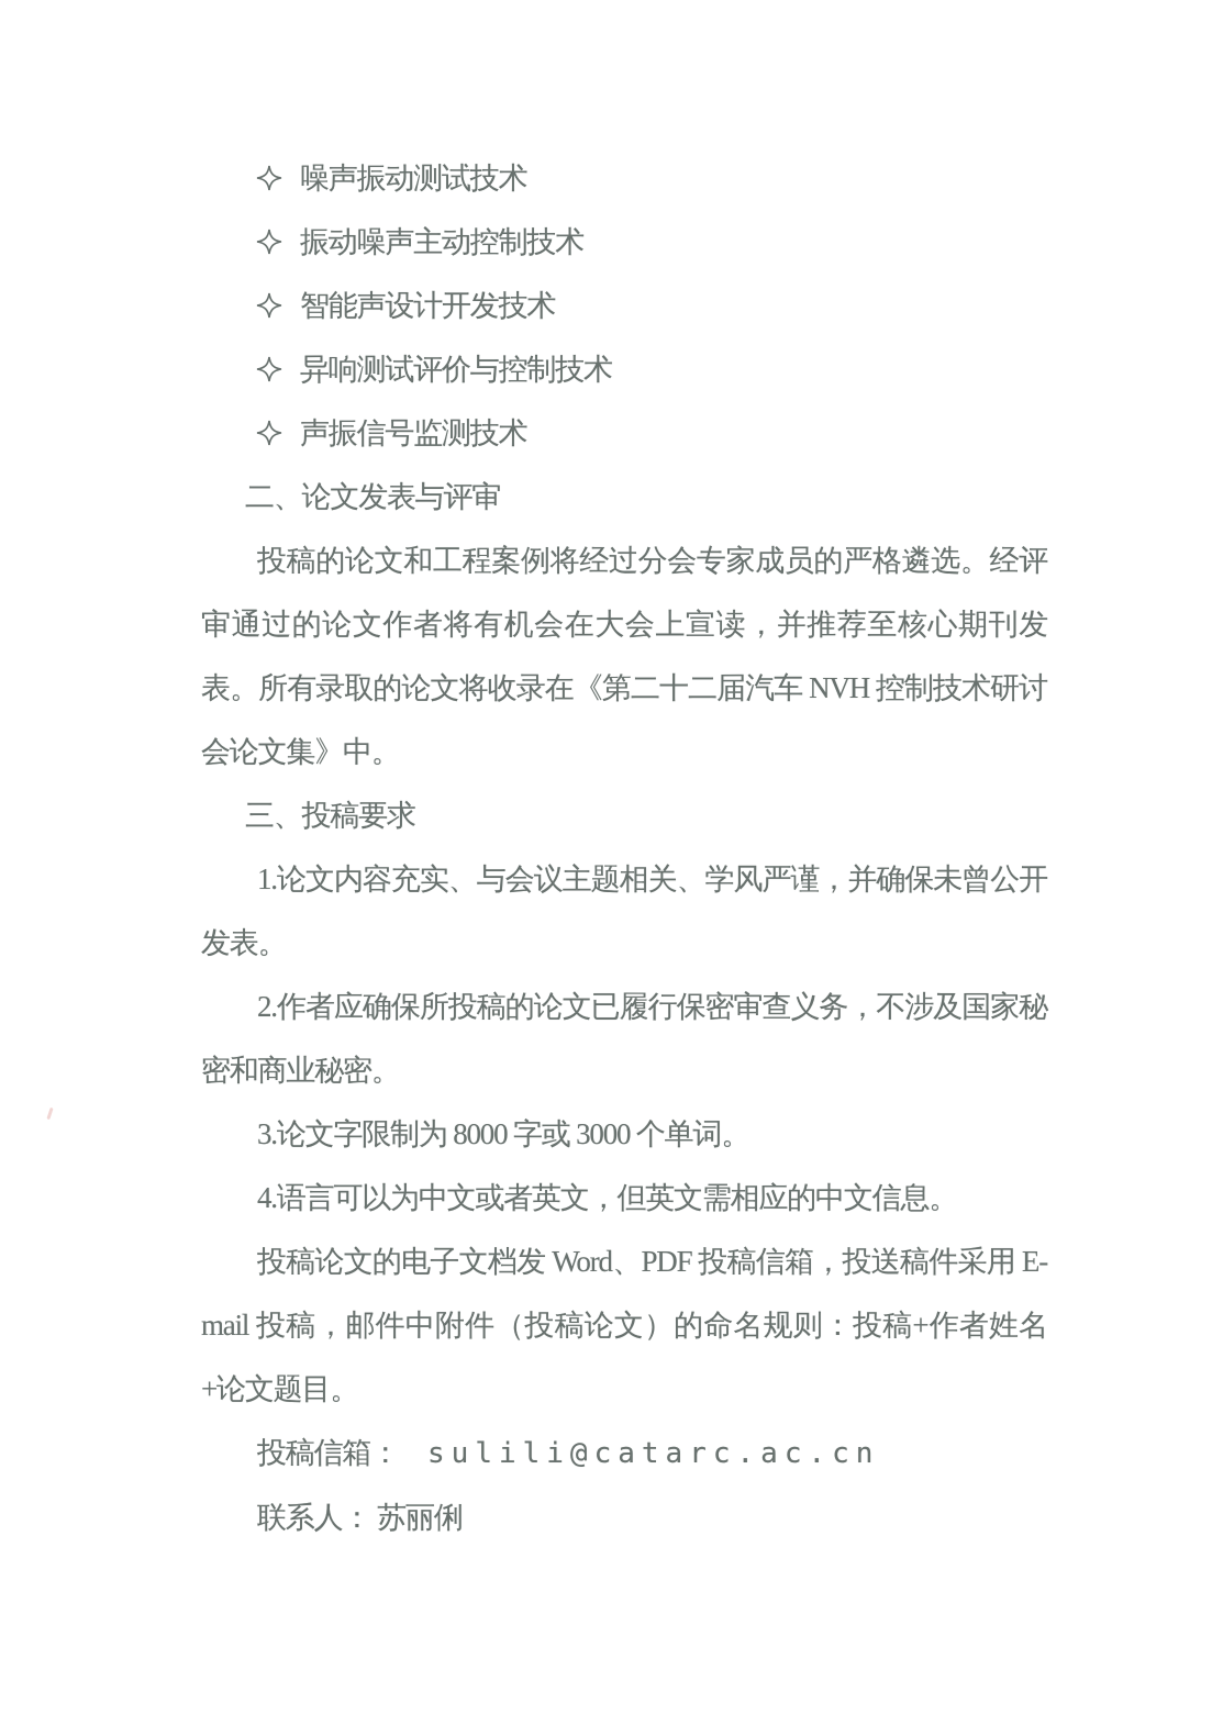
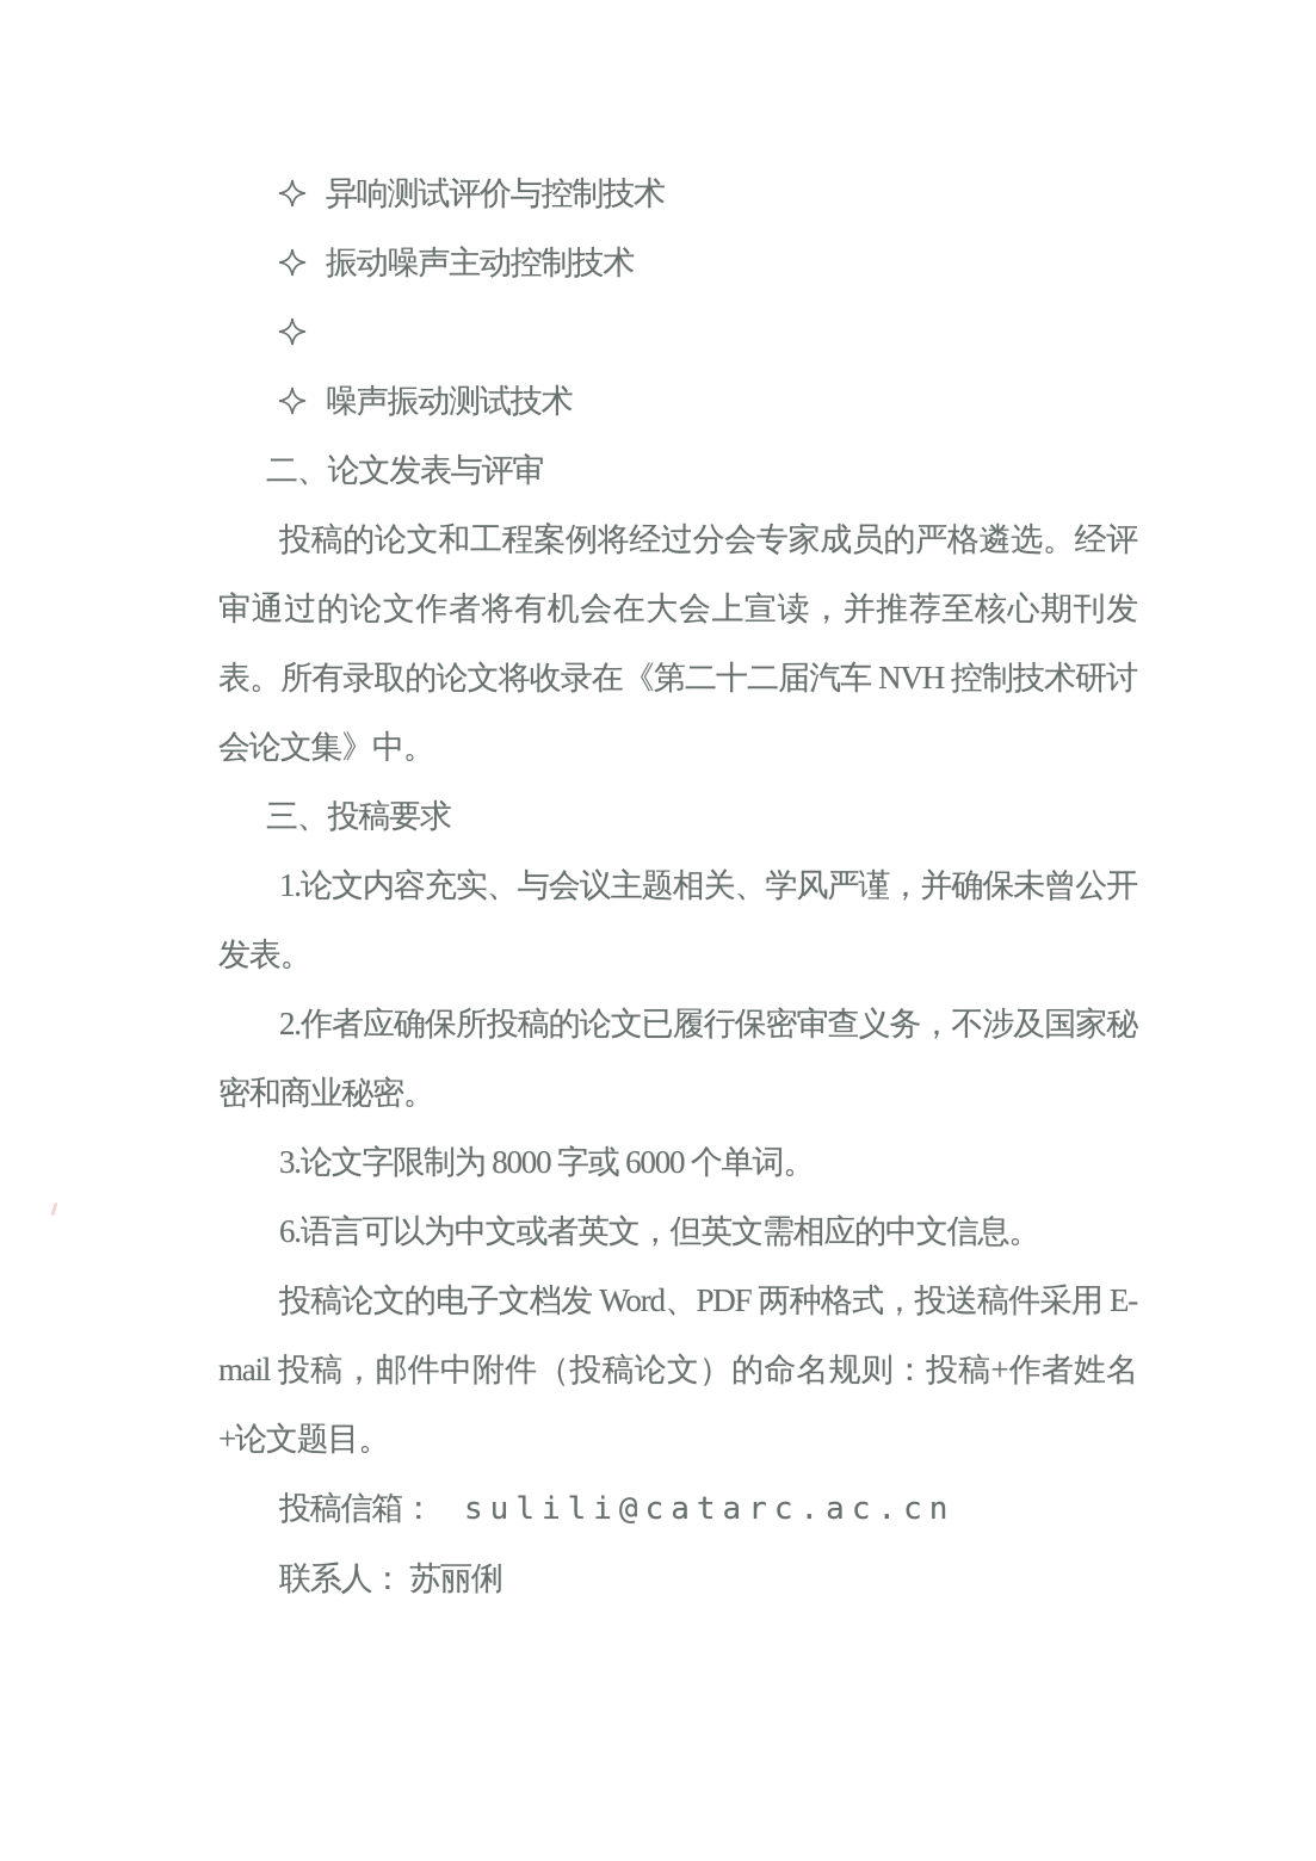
- 噪声振动测试技术
+ 异响测试评价与控制技术
  振动噪声主动控制技术
- 智能声设计开发技术
- 异响测试评价与控制技术
+ 噪声振动测试技术
- 声振信号监测技术
  二、论文发表与评审
  投稿的论文和工程案例将经过分会专家成员的严格遴选。经评审通过的论文作者将有机会在大会上宣读，并推荐至核心期刊发表。所有录取的论文将收录在《第二十二届汽车 NVH 控制技术研讨会论文集》中。
  三、投稿要求
  1.论文内容充实、与会议主题相关、学风严谨，并确保未曾公开发表。
  2.作者应确保所投稿的论文已履行保密审查义务，不涉及国家秘密和商业秘密。
- 3.论文字限制为 8000 字或 3000 个单词。
+ 3.论文字限制为 8000 字或 6000 个单词。
- 4.语言可以为中文或者英文，但英文需相应的中文信息。
+ 6.语言可以为中文或者英文，但英文需相应的中文信息。
- 投稿论文的电子文档发 Word、PDF 投稿信箱，投送稿件采用 E-mail 投稿，邮件中附件（投稿论文）的命名规则：投稿+作者姓名+论文题目。
+ 投稿论文的电子文档发 Word、PDF 两种格式，投送稿件采用 E-mail 投稿，邮件中附件（投稿论文）的命名规则：投稿+作者姓名+论文题目。
  投稿信箱： sulili@catarc.ac.cn
  联系人： 苏丽俐
